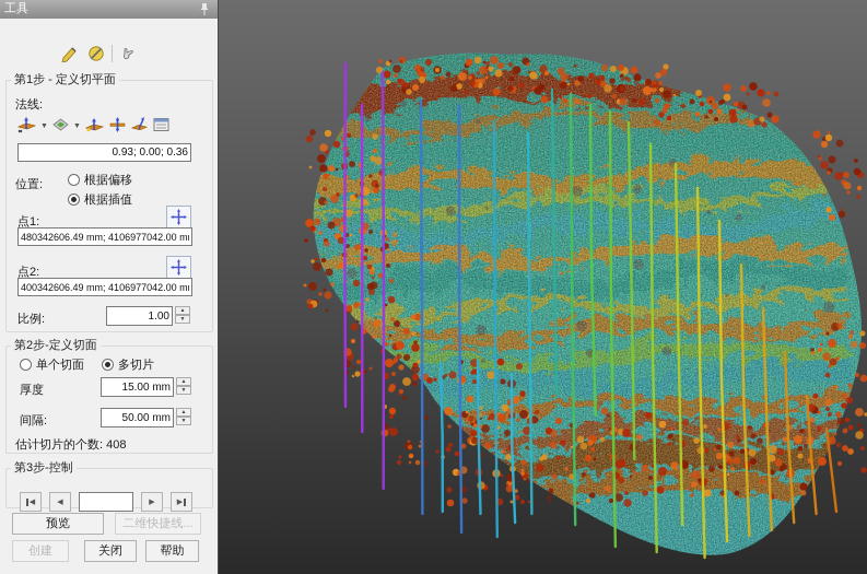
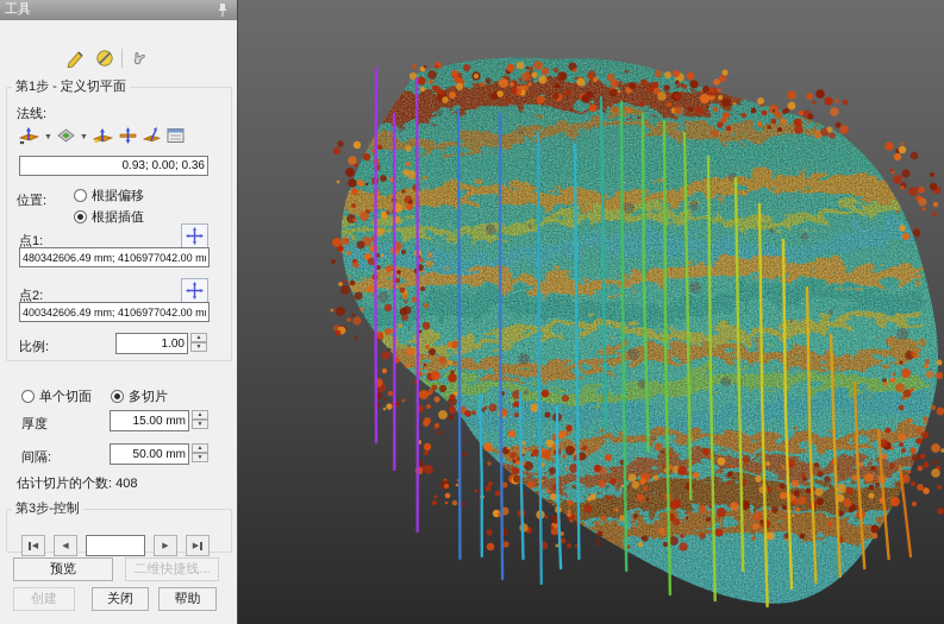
  工具
  第1步 - 定义切平面
  法线:
  0.93; 0.00; 0.36
  位置:
  根据偏移
  根据插值
  点1:
  480342606.49 mm; 4106977042.00 m
  点2:
  400342606.49 mm; 4106977042.00 m
  比例:
  1.00
- 第2步-定义切面
  单个切面
  多切片
  厚度
  15.00 mm
  间隔:
  50.00 mm
  估计切片的个数: 408
  第3步-控制
  预览
  二维快捷线...
  创建
  关闭
  帮助
